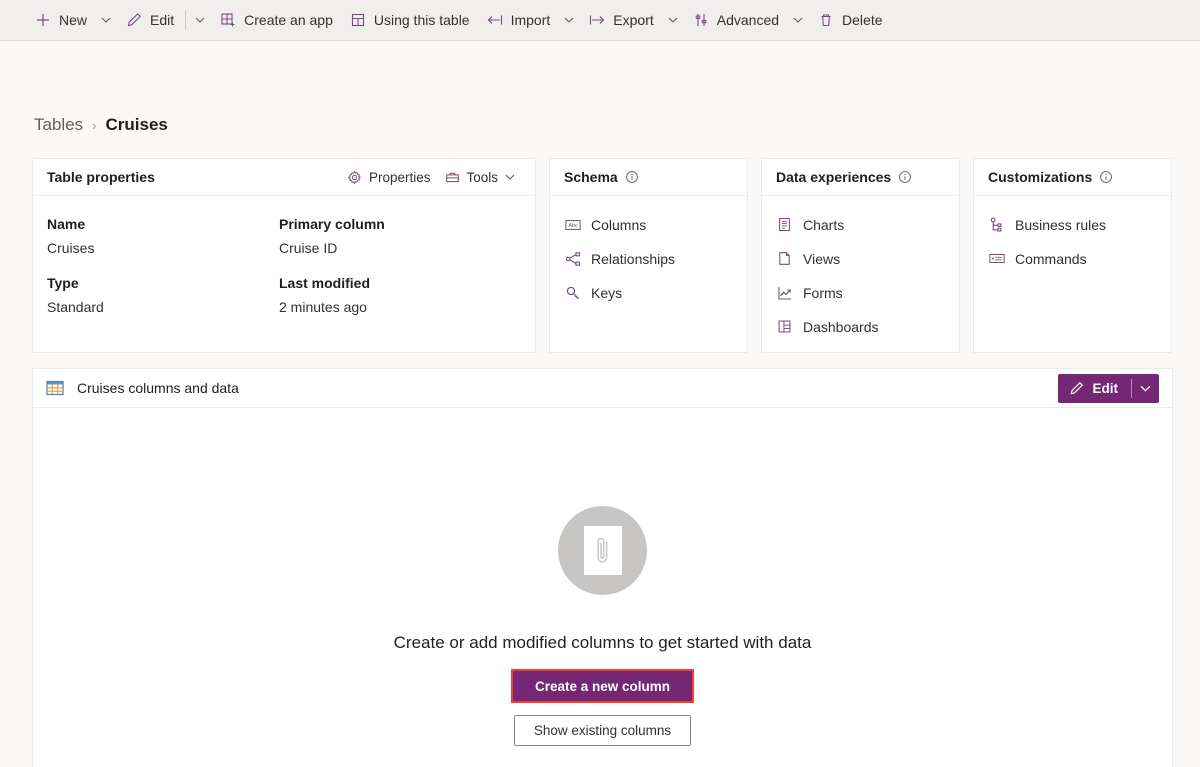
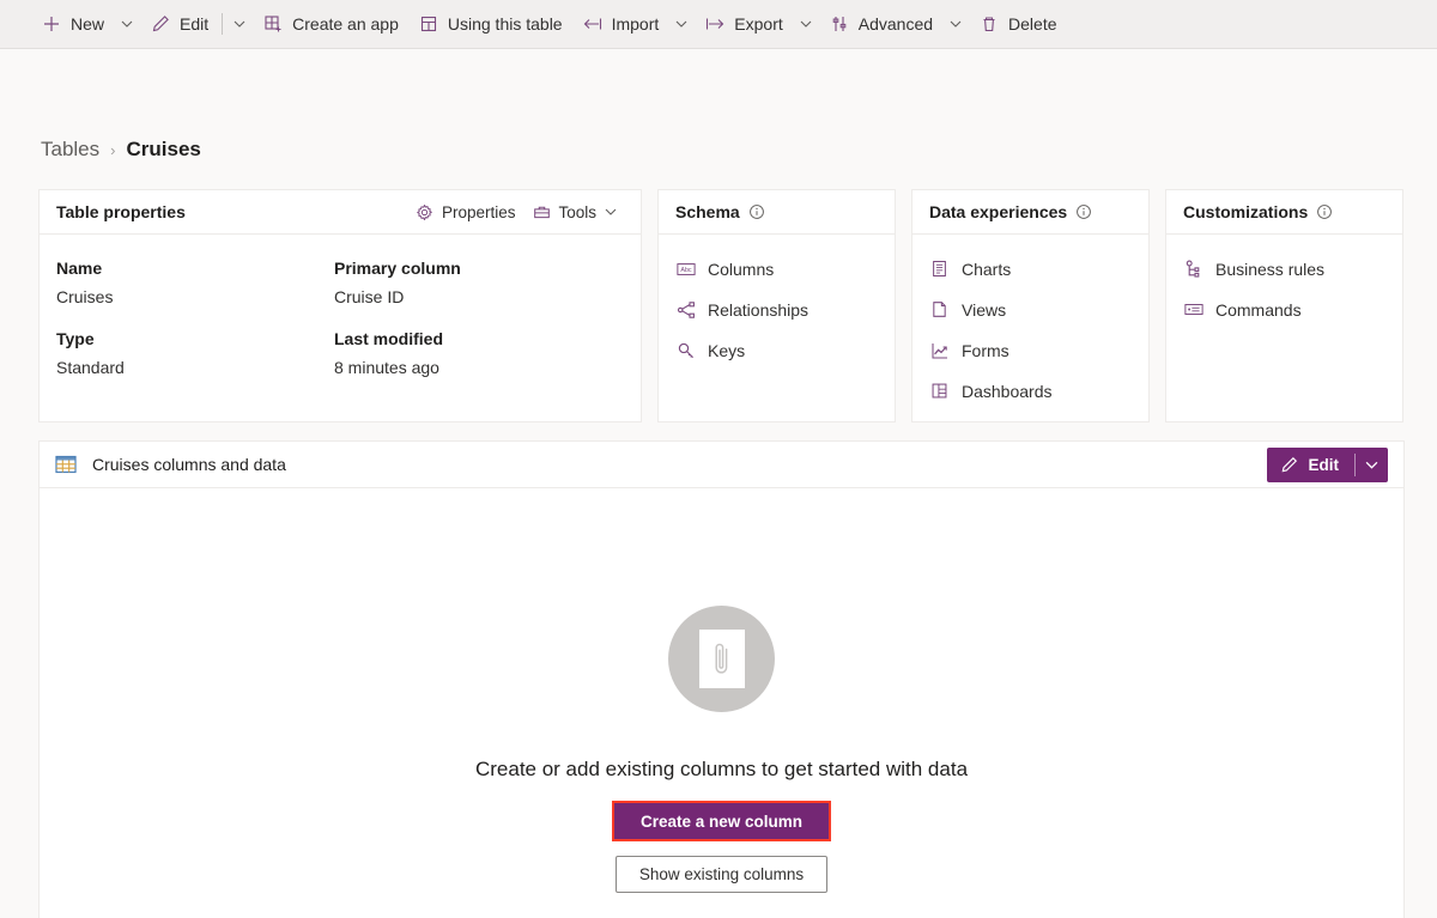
  New
  Edit
  Create an app
  Using this table
  Import
  Export
  Advanced
  Delete
  Tables
  ›
  Cruises
  Table properties
  Properties
  Tools
  Name
  Primary column
  Cruises
  Cruise ID
  Type
  Last modified
  Standard
- 2 minutes ago
+ 8 minutes ago
  Schema
  Columns
  Relationships
  Keys
  Data experiences
  Charts
  Views
  Forms
  Dashboards
  Customizations
  Business rules
  Commands
  Cruises columns and data
  Edit
- Create or add modified columns to get started with data
+ Create or add existing columns to get started with data
  Create a new column
  Show existing columns
